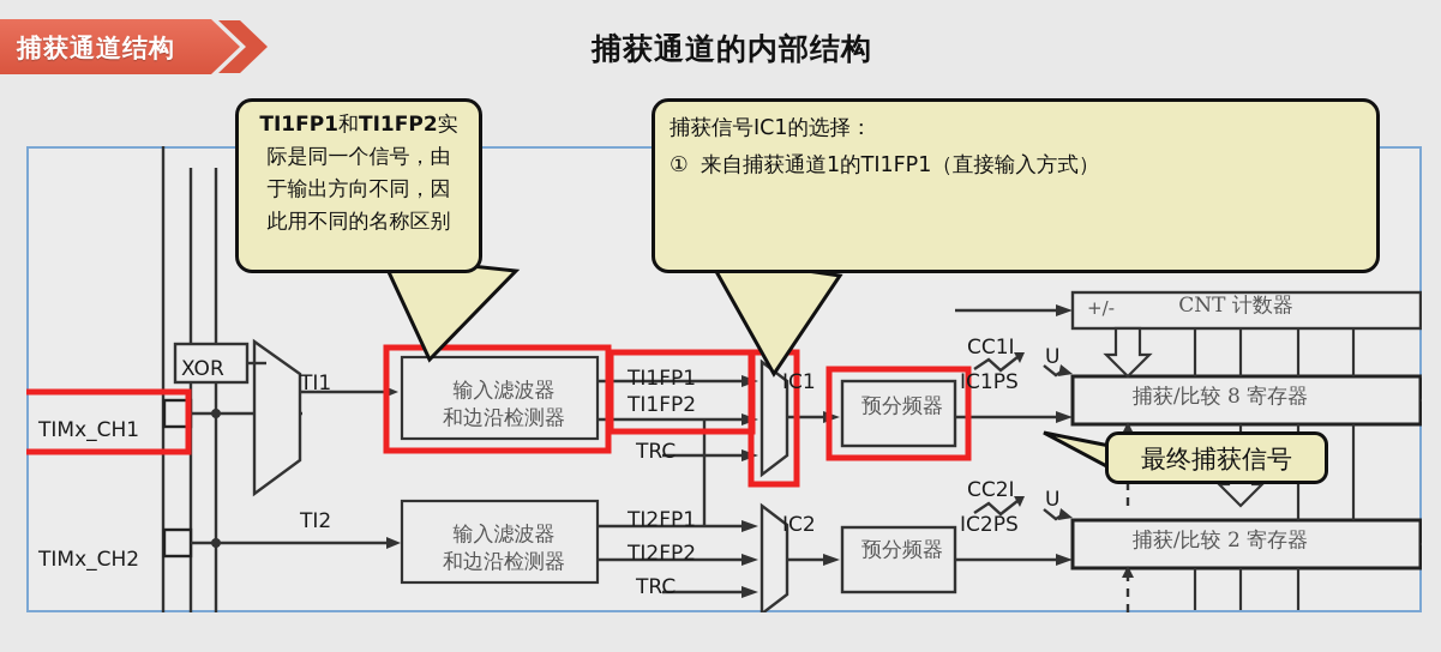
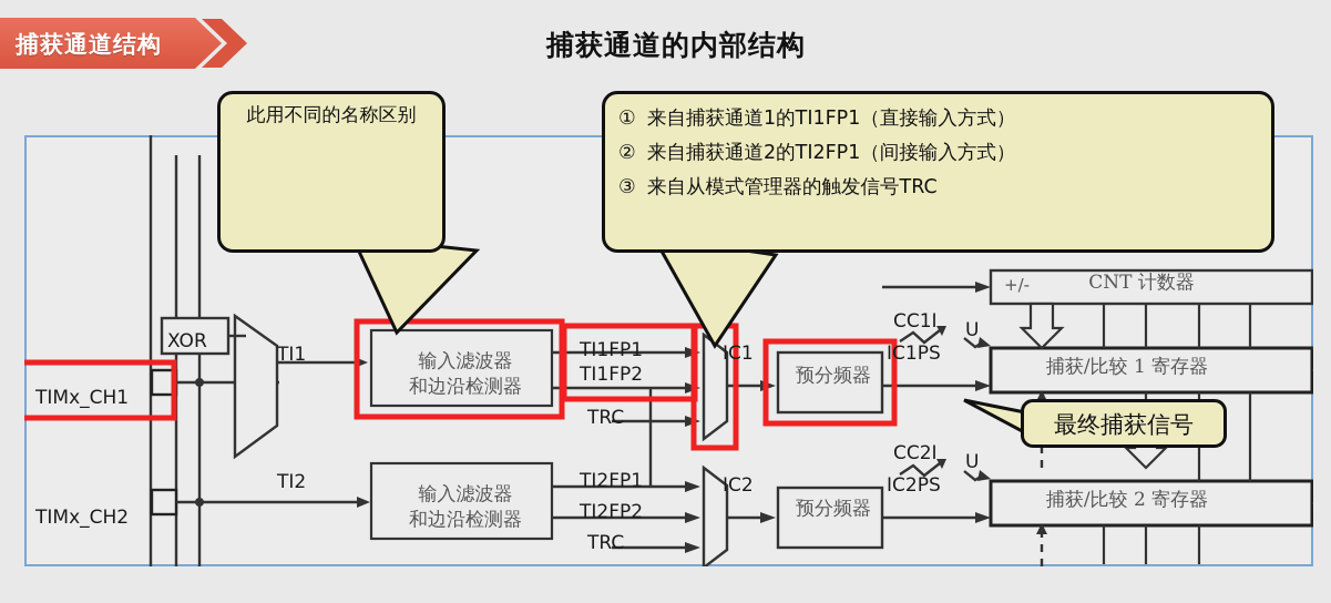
  捕获通道结构
  捕获通道的内部结构
  TIMx_CH1
  TIMx_CH2
  XOR
  TI1
  TI2
  输入滤波器
  和边沿检测器
  输入滤波器
  和边沿检测器
  TI1FP1
  TI1FP2
  TRC
  TI2FP1
  TI2FP2
  TRC
  IC1
  IC2
  预分频器
  预分频器
  IC1PS
  IC2PS
  CC1I
  U
  CC2I
  U
  +/-
  CNT 计数器
- 捕获/比较 8 寄存器
+ 捕获/比较 1 寄存器
  捕获/比较 2 寄存器
- TI1FP1和TI1FP2实
- 际是同一个信号，由
- 于输出方向不同，因
  此用不同的名称区别
- 捕获信号IC1的选择：
  ① 来自捕获通道1的TI1FP1（直接输入方式）
+ ② 来自捕获通道2的TI2FP1（间接输入方式）
+ ③ 来自从模式管理器的触发信号TRC
  最终捕获信号
